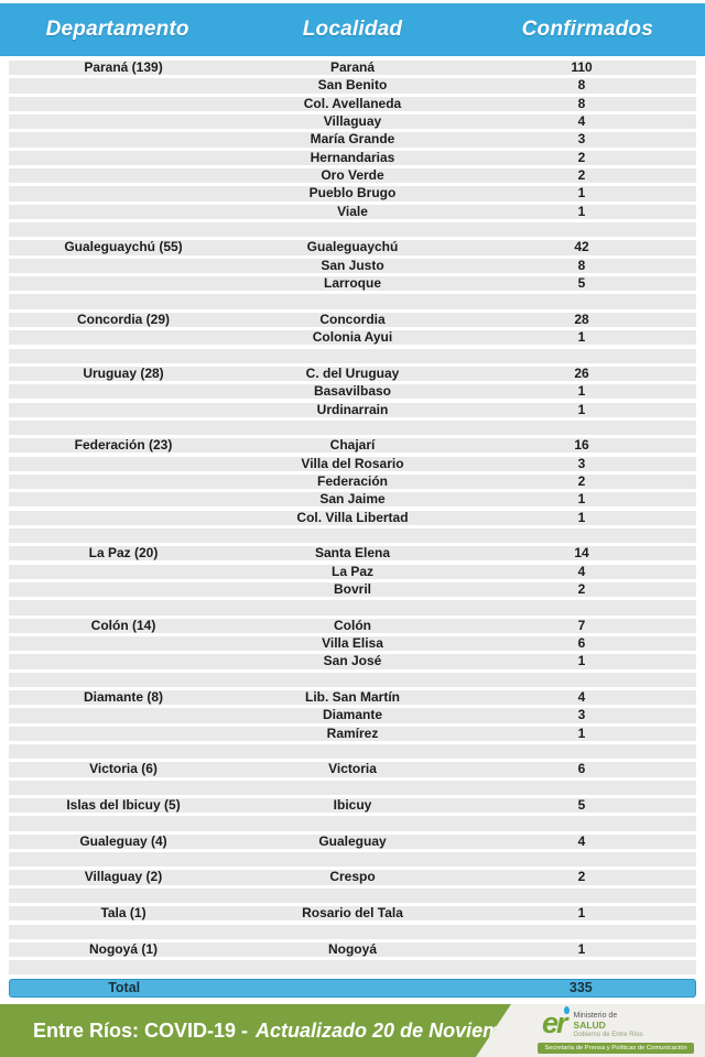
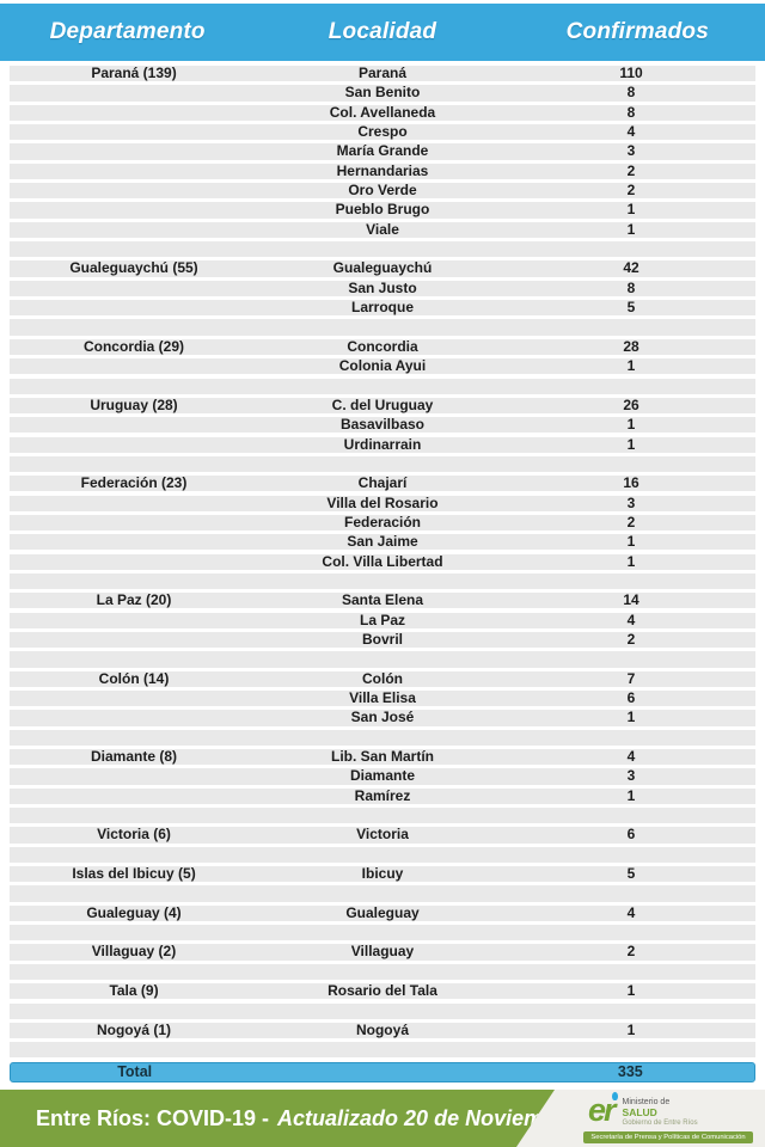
  Departamento
  Localidad
  Confirmados
  Paraná (139)
  Paraná
  110
  San Benito
  8
  Col. Avellaneda
  8
- Villaguay
+ Crespo
  4
  María Grande
  3
  Hernandarias
  2
  Oro Verde
  2
  Pueblo Brugo
  1
  Viale
  1
  Gualeguaychú (55)
  Gualeguaychú
  42
  San Justo
  8
  Larroque
  5
  Concordia (29)
  Concordia
  28
  Colonia Ayui
  1
  Uruguay (28)
  C. del Uruguay
  26
  Basavilbaso
  1
  Urdinarrain
  1
  Federación (23)
  Chajarí
  16
  Villa del Rosario
  3
  Federación
  2
  San Jaime
  1
  Col. Villa Libertad
  1
  La Paz (20)
  Santa Elena
  14
  La Paz
  4
  Bovril
  2
  Colón (14)
  Colón
  7
  Villa Elisa
  6
  San José
  1
  Diamante (8)
  Lib. San Martín
  4
  Diamante
  3
  Ramírez
  1
  Victoria (6)
  Victoria
  6
  Islas del Ibicuy (5)
  Ibicuy
  5
  Gualeguay (4)
  Gualeguay
  4
  Villaguay (2)
- Crespo
+ Villaguay
  2
- Tala (1)
+ Tala (9)
  Rosario del Tala
  1
  Nogoyá (1)
  Nogoyá
  1
  Total
  335
  Entre Ríos: COVID-19 -
  Actualizado 20 de Noviem
  er
  SALUD
